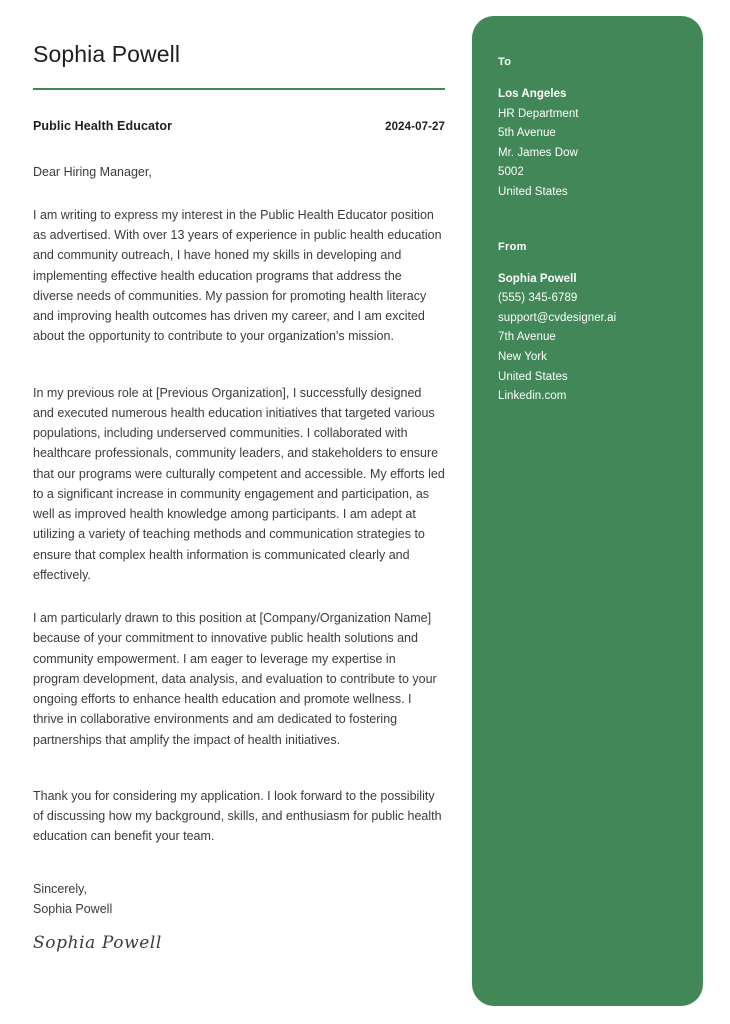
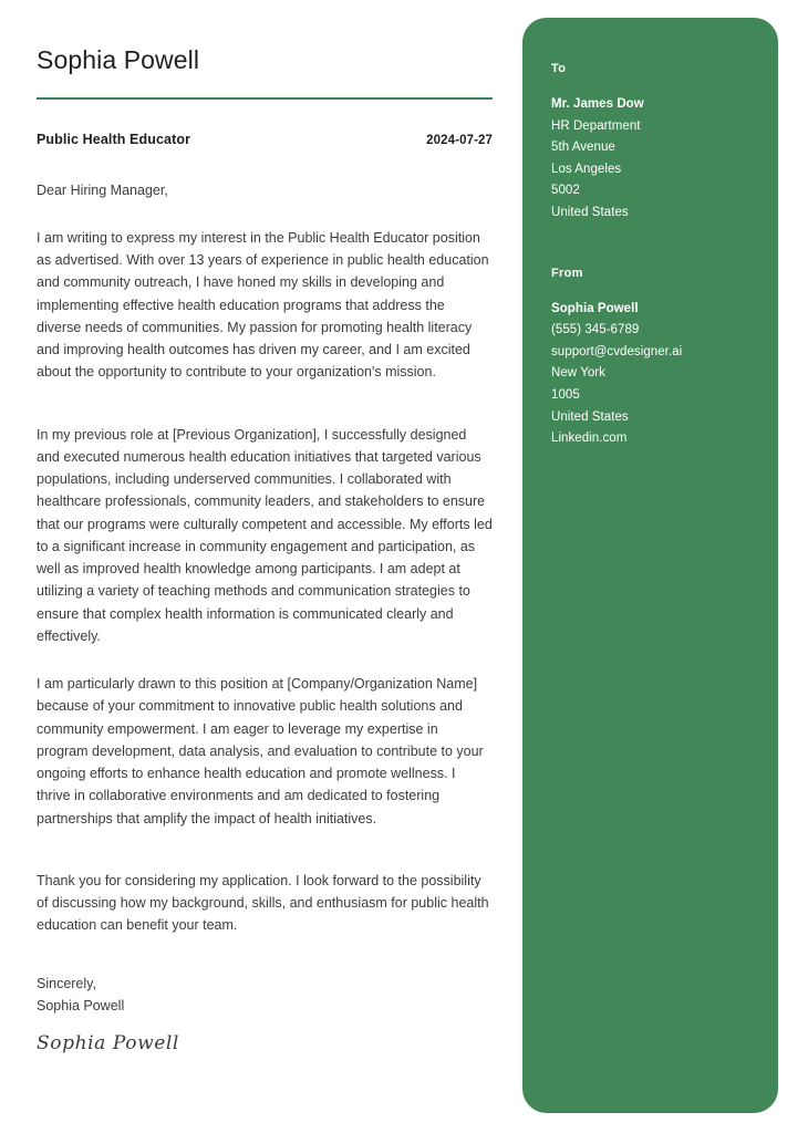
  Sophia Powell
  Public Health Educator
  2024-07-27
  Dear Hiring Manager,
  I am writing to express my interest in the Public Health Educator position as advertised. With over 13 years of experience in public health education and community outreach, I have honed my skills in developing and implementing effective health education programs that address the diverse needs of communities. My passion for promoting health literacy and improving health outcomes has driven my career, and I am excited about the opportunity to contribute to your organization's mission.
  In my previous role at [Previous Organization], I successfully designed and executed numerous health education initiatives that targeted various populations, including underserved communities. I collaborated with healthcare professionals, community leaders, and stakeholders to ensure that our programs were culturally competent and accessible. My efforts led to a significant increase in community engagement and participation, as well as improved health knowledge among participants. I am adept at utilizing a variety of teaching methods and communication strategies to ensure that complex health information is communicated clearly and effectively.
  I am particularly drawn to this position at [Company/Organization Name] because of your commitment to innovative public health solutions and community empowerment. I am eager to leverage my expertise in program development, data analysis, and evaluation to contribute to your ongoing efforts to enhance health education and promote wellness. I thrive in collaborative environments and am dedicated to fostering partnerships that amplify the impact of health initiatives.
  Thank you for considering my application. I look forward to the possibility of discussing how my background, skills, and enthusiasm for public health education can benefit your team.
  Sincerely,
  Sophia Powell
  Sophia Powell
  To
- Los Angeles
+ Mr. James Dow
  HR Department
  5th Avenue
- Mr. James Dow
+ Los Angeles
  5002
  United States
  From
  Sophia Powell
  (555) 345-6789
  support@cvdesigner.ai
- 7th Avenue
  New York
+ 1005
  United States
  Linkedin.com
